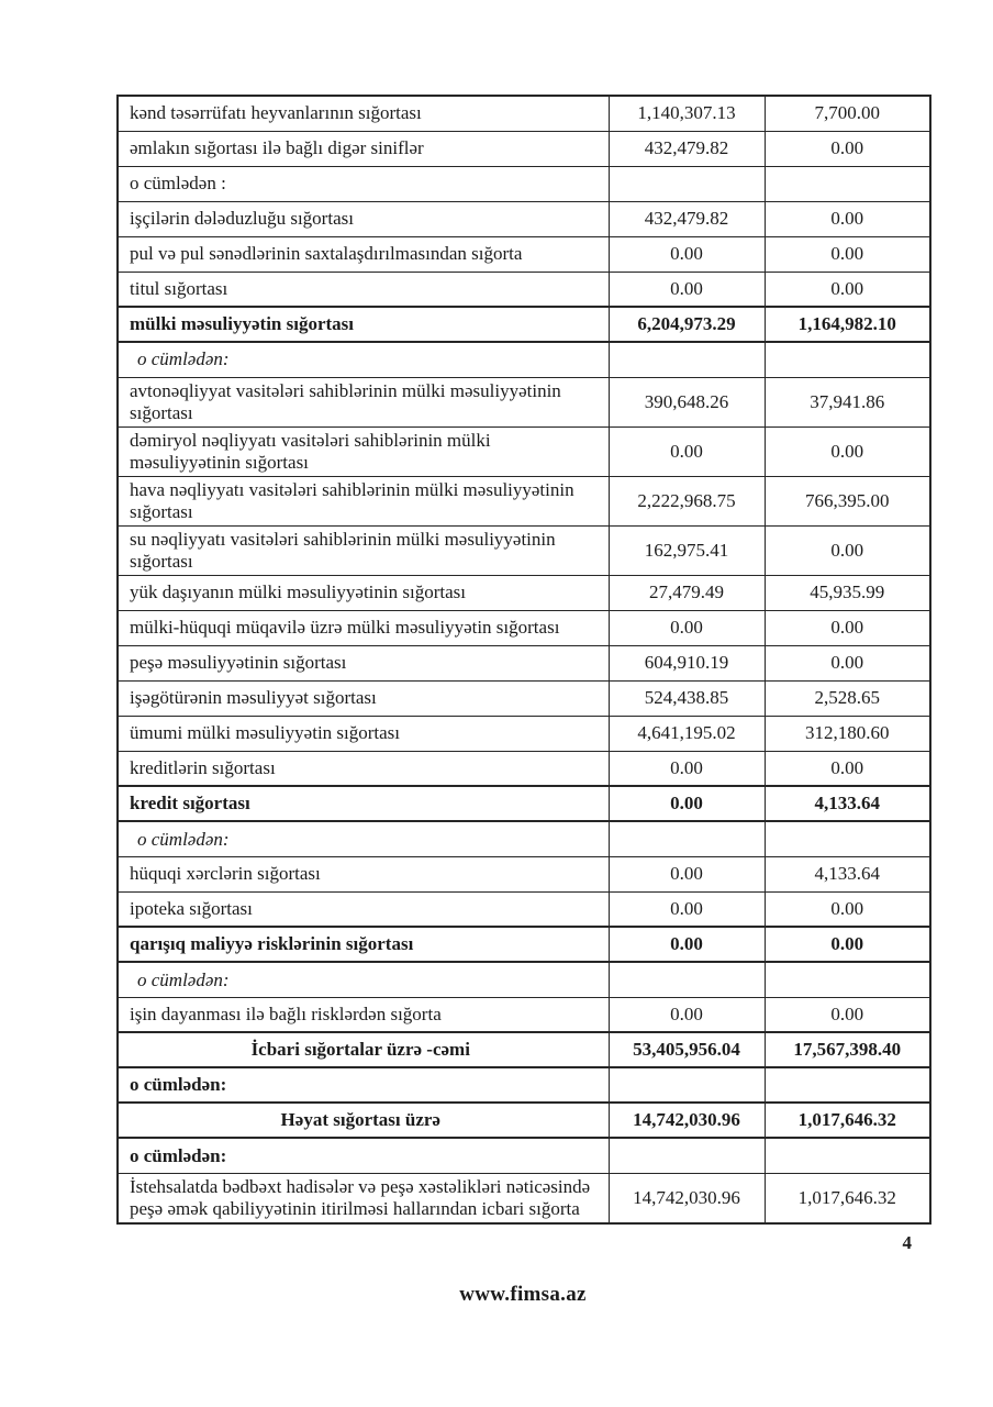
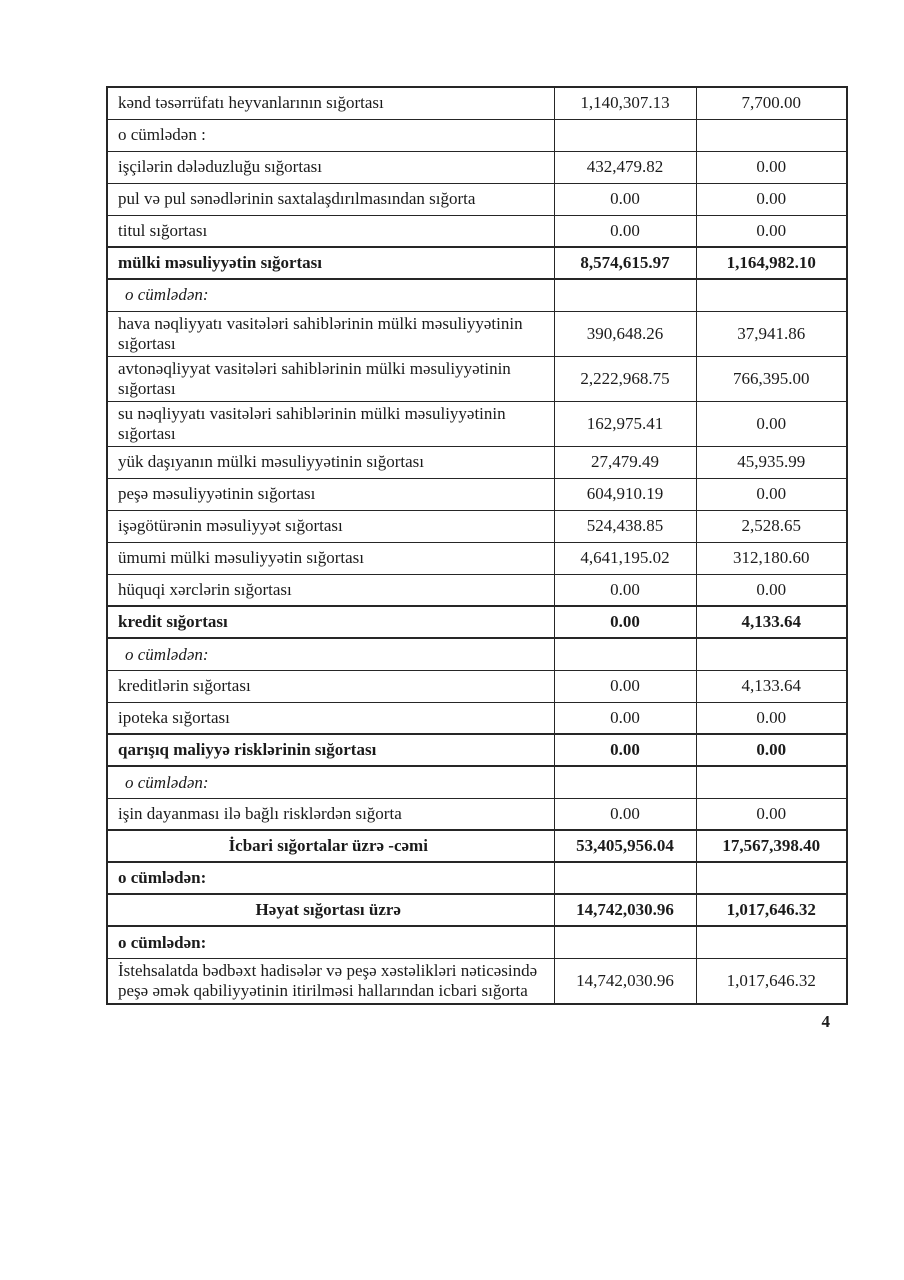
  kənd təsərrüfatı heyvanlarının sığortası	1,140,307.13	7,700.00
- əmlakın sığortası ilə bağlı digər siniflər	432,479.82	0.00
  o cümlədən :
  işçilərin dələduzluğu sığortası	432,479.82	0.00
  pul və pul sənədlərinin saxtalaşdırılmasından sığorta	0.00	0.00
  titul sığortası	0.00	0.00
- mülki məsuliyyətin sığortası	6,204,973.29	1,164,982.10
+ mülki məsuliyyətin sığortası	8,574,615.97	1,164,982.10
  o cümlədən:
- avtonəqliyyat vasitələri sahiblərinin mülki məsuliyyətinin sığortası	390,648.26	37,941.86
+ hava nəqliyyatı vasitələri sahiblərinin mülki məsuliyyətinin sığortası	390,648.26	37,941.86
- dəmiryol nəqliyyatı vasitələri sahiblərinin mülki məsuliyyətinin sığortası	0.00	0.00
- hava nəqliyyatı vasitələri sahiblərinin mülki məsuliyyətinin sığortası	2,222,968.75	766,395.00
+ avtonəqliyyat vasitələri sahiblərinin mülki məsuliyyətinin sığortası	2,222,968.75	766,395.00
  su nəqliyyatı vasitələri sahiblərinin mülki məsuliyyətinin sığortası	162,975.41	0.00
  yük daşıyanın mülki məsuliyyətinin sığortası	27,479.49	45,935.99
- mülki-hüquqi müqavilə üzrə mülki məsuliyyətin sığortası	0.00	0.00
  peşə məsuliyyətinin sığortası	604,910.19	0.00
  işəgötürənin məsuliyyət sığortası	524,438.85	2,528.65
  ümumi mülki məsuliyyətin sığortası	4,641,195.02	312,180.60
- kreditlərin sığortası	0.00	0.00
+ hüquqi xərclərin sığortası	0.00	0.00
  kredit sığortası	0.00	4,133.64
  o cümlədən:
- hüquqi xərclərin sığortası	0.00	4,133.64
+ kreditlərin sığortası	0.00	4,133.64
  ipoteka sığortası	0.00	0.00
  qarışıq maliyyə risklərinin sığortası	0.00	0.00
  o cümlədən:
  işin dayanması ilə bağlı risklərdən sığorta	0.00	0.00
  İcbari sığortalar üzrə -cəmi	53,405,956.04	17,567,398.40
  o cümlədən:
  Həyat sığortası üzrə	14,742,030.96	1,017,646.32
  o cümlədən:
  İstehsalatda bədbəxt hadisələr və peşə xəstəlikləri nəticəsində peşə əmək qabiliyyətinin itirilməsi hallarından icbari sığorta	14,742,030.96	1,017,646.32
  4
- www.fimsa.az
